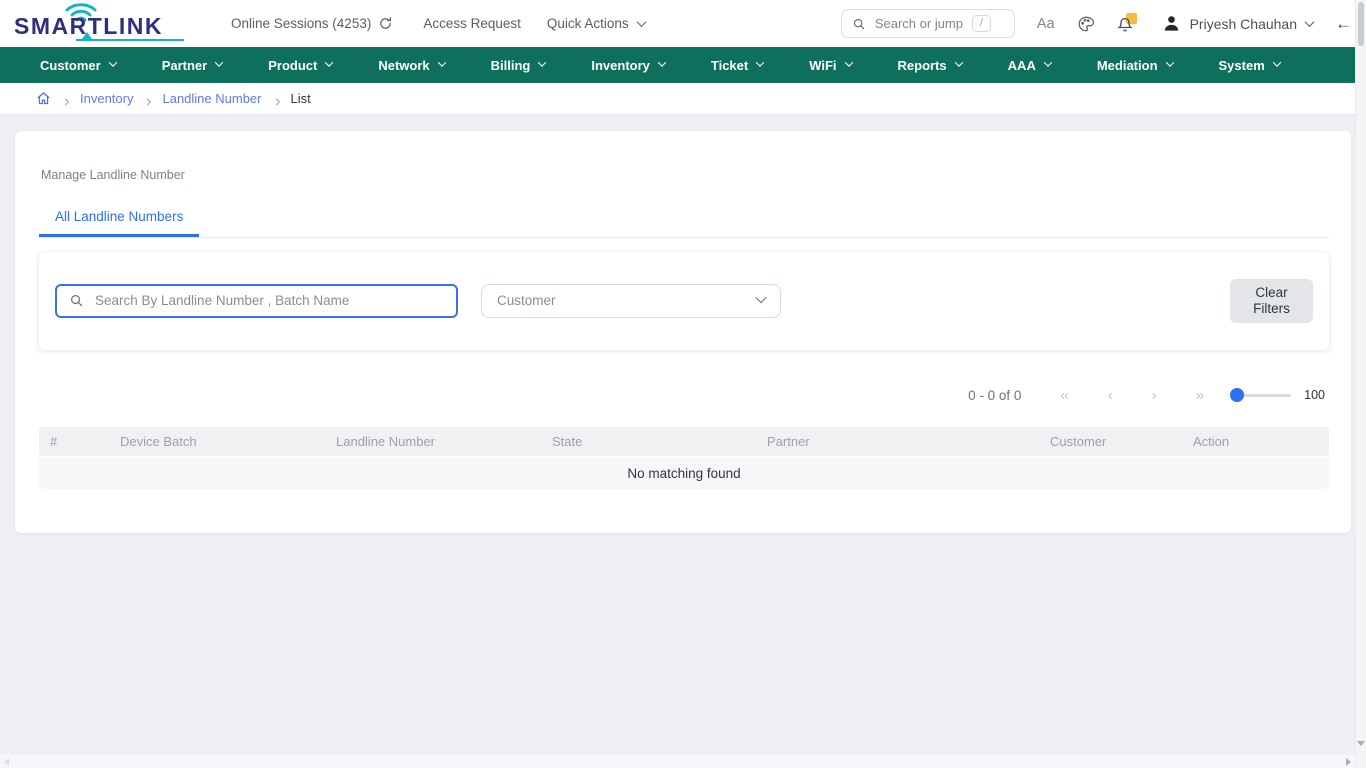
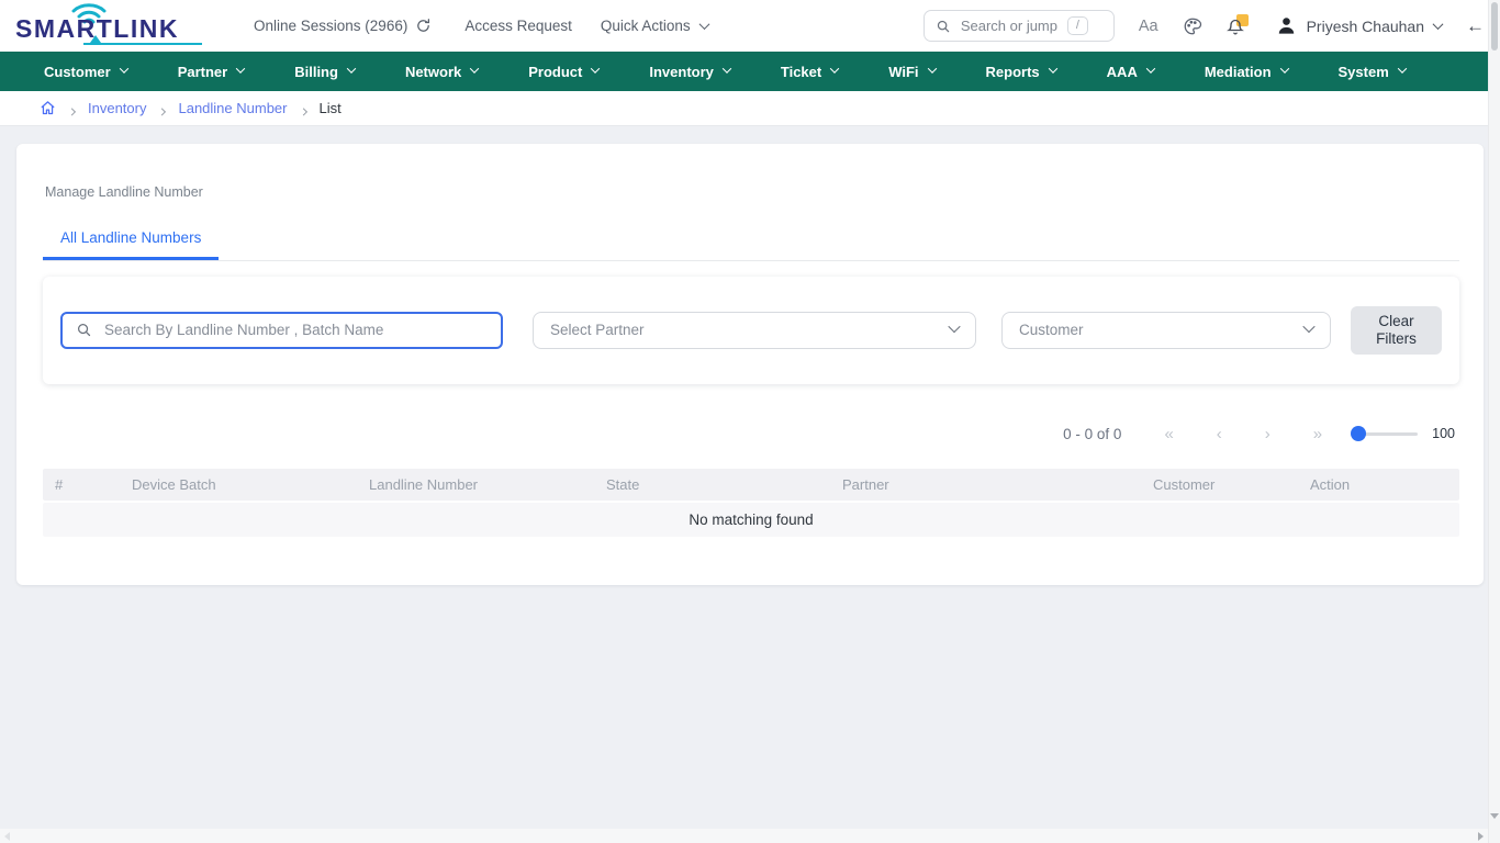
  SMARTLINK
- Online Sessions (4253)
+ Online Sessions (2966)
  Access Request
  Quick Actions
  Search or jump
  /
  Aa
  Priyesh Chauhan
  ←
  Customer
  Partner
- Product
+ Billing
  Network
- Billing
+ Product
  Inventory
  Ticket
  WiFi
  Reports
  AAA
  Mediation
  System
  Inventory
  Landline Number
  List
  Manage Landline Number
  All Landline Numbers
  Search By Landline Number , Batch Name
+ Select Partner
  Customer
  Clear Filters
  0 - 0 of 0
  «
  ‹
  ›
  »
  100
  #
  Device Batch
  Landline Number
  State
  Partner
  Customer
  Action
  No matching found
